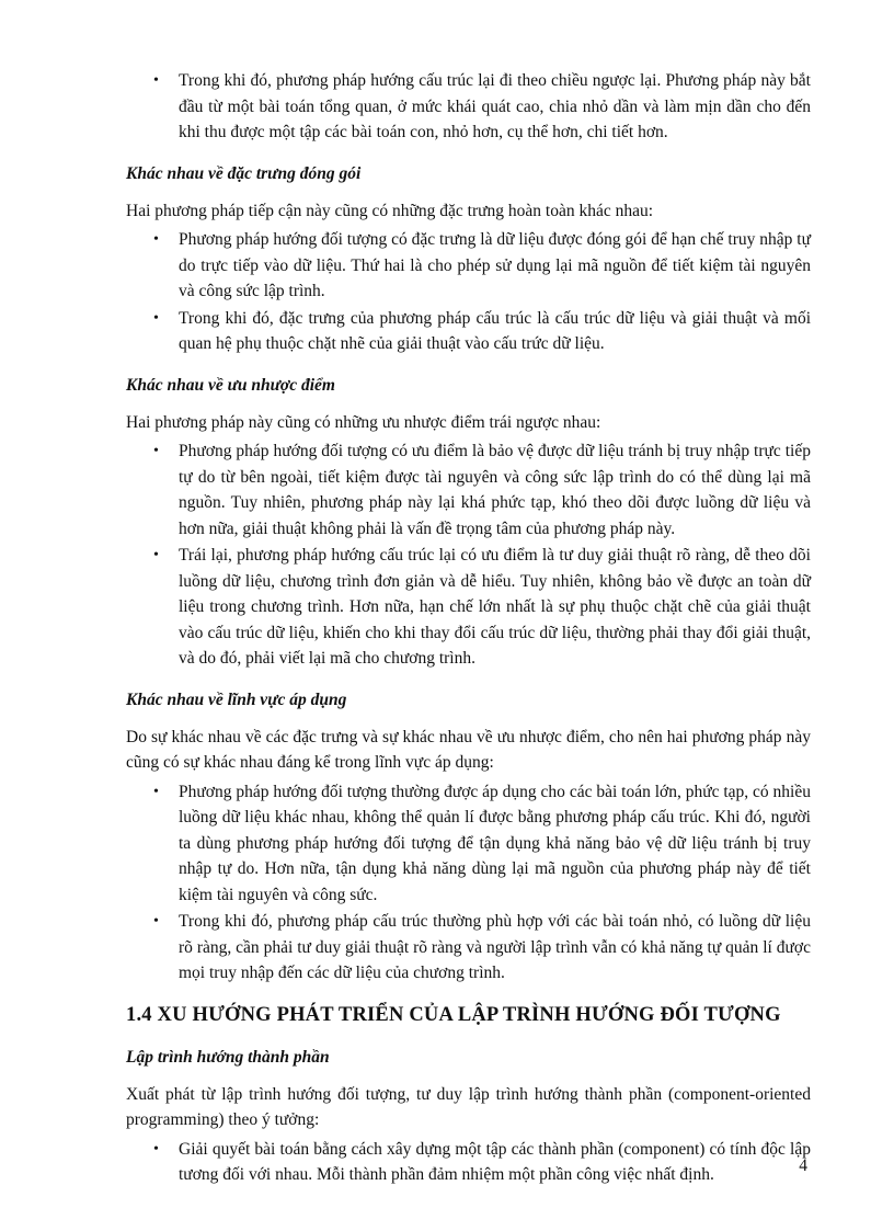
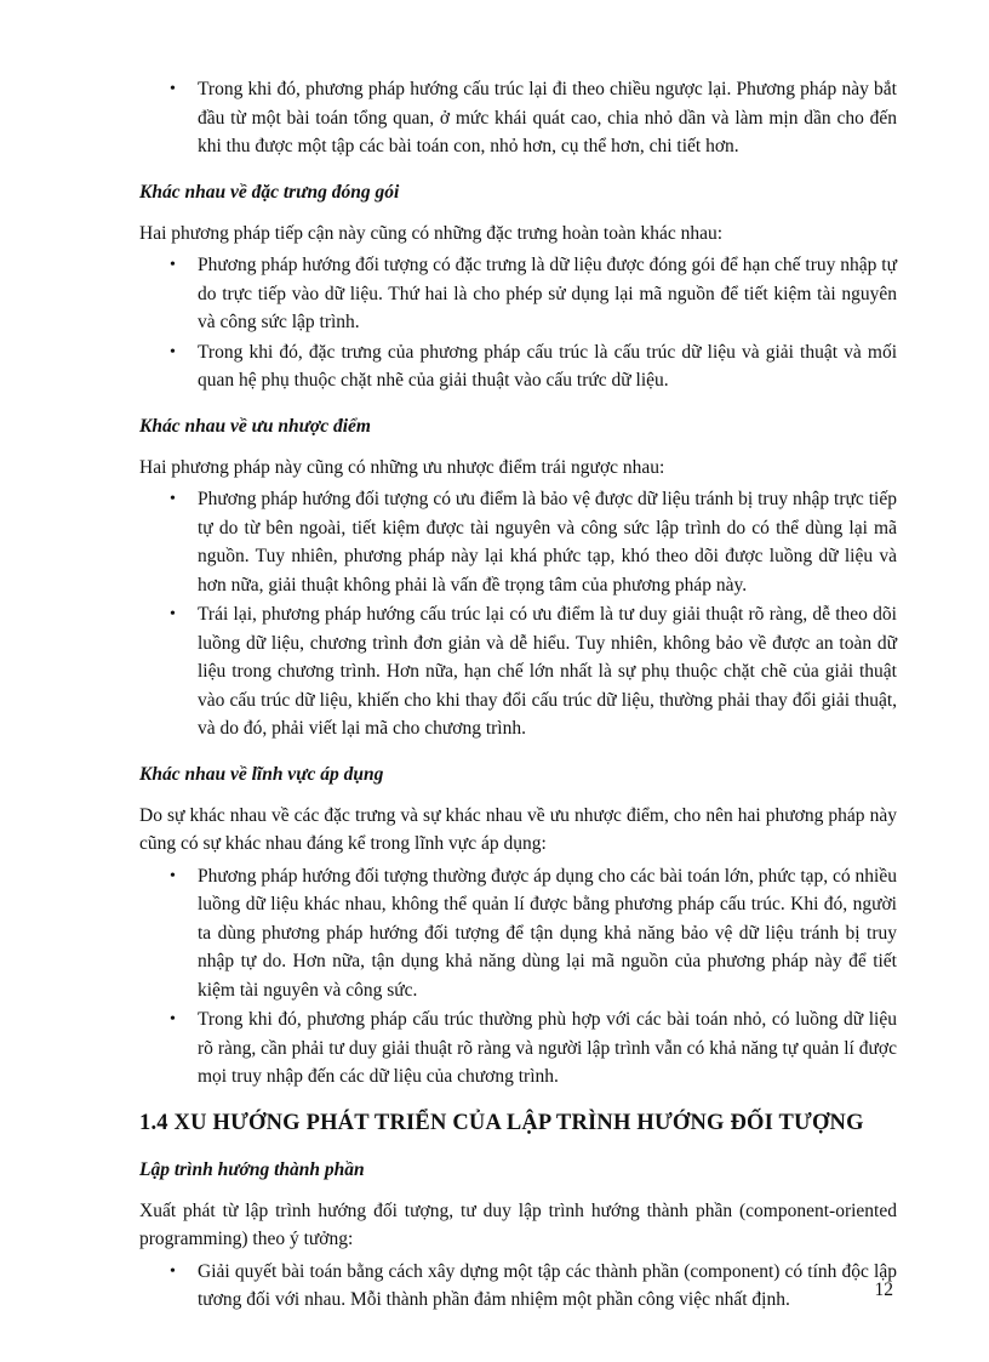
  •
  Trong khi đó, phương pháp hướng cấu trúc lại đi theo chiều ngược lại. Phương pháp này bắt đầu từ một bài toán tổng quan, ở mức khái quát cao, chia nhỏ dần và làm mịn dần cho đến khi thu được một tập các bài toán con, nhỏ hơn, cụ thể hơn, chi tiết hơn.
  Khác nhau về đặc trưng đóng gói
  Hai phương pháp tiếp cận này cũng có những đặc trưng hoàn toàn khác nhau:
  •
  Phương pháp hướng đối tượng có đặc trưng là dữ liệu được đóng gói để hạn chế truy nhập tự do trực tiếp vào dữ liệu. Thứ hai là cho phép sử dụng lại mã nguồn để tiết kiệm tài nguyên và công sức lập trình.
  •
  Trong khi đó, đặc trưng của phương pháp cấu trúc là cấu trúc dữ liệu và giải thuật và mối quan hệ phụ thuộc chặt nhẽ của giải thuật vào cấu trức dữ liệu.
  Khác nhau về ưu nhược điểm
  Hai phương pháp này cũng có những ưu nhược điểm trái ngược nhau:
  •
  Phương pháp hướng đối tượng có ưu điểm là bảo vệ được dữ liệu tránh bị truy nhập trực tiếp tự do từ bên ngoài, tiết kiệm được tài nguyên và công sức lập trình do có thể dùng lại mã nguồn. Tuy nhiên, phương pháp này lại khá phức tạp, khó theo dõi được luồng dữ liệu và hơn nữa, giải thuật không phải là vấn đề trọng tâm của phương pháp này.
  •
  Trái lại, phương pháp hướng cấu trúc lại có ưu điểm là tư duy giải thuật rõ ràng, dễ theo dõi luồng dữ liệu, chương trình đơn giản và dễ hiểu. Tuy nhiên, không bảo về được an toàn dữ liệu trong chương trình. Hơn nữa, hạn chế lớn nhất là sự phụ thuộc chặt chẽ của giải thuật vào cấu trúc dữ liệu, khiến cho khi thay đổi cấu trúc dữ liệu, thường phải thay đổi giải thuật, và do đó, phải viết lại mã cho chương trình.
  Khác nhau về lĩnh vực áp dụng
  Do sự khác nhau về các đặc trưng và sự khác nhau về ưu nhược điểm, cho nên hai phương pháp này cũng có sự khác nhau đáng kể trong lĩnh vực áp dụng:
  •
  Phương pháp hướng đối tượng thường được áp dụng cho các bài toán lớn, phức tạp, có nhiều luồng dữ liệu khác nhau, không thể quản lí được bằng phương pháp cấu trúc. Khi đó, người ta dùng phương pháp hướng đối tượng để tận dụng khả năng bảo vệ dữ liệu tránh bị truy nhập tự do. Hơn nữa, tận dụng khả năng dùng lại mã nguồn của phương pháp này để tiết kiệm tài nguyên và công sức.
  •
  Trong khi đó, phương pháp cấu trúc thường phù hợp với các bài toán nhỏ, có luồng dữ liệu rõ ràng, cần phải tư duy giải thuật rõ ràng và người lập trình vẫn có khả năng tự quản lí được mọi truy nhập đến các dữ liệu của chương trình.
  1.4 XU HƯỚNG PHÁT TRIỂN CỦA LẬP TRÌNH HƯỚNG ĐỐI TƯỢNG
  Lập trình hướng thành phần
  Xuất phát từ lập trình hướng đối tượng, tư duy lập trình hướng thành phần (component-oriented programming) theo ý tưởng:
  •
  Giải quyết bài toán bằng cách xây dựng một tập các thành phần (component) có tính độc lập tương đối với nhau. Mỗi thành phần đảm nhiệm một phần công việc nhất định.
- 4
+ 12
